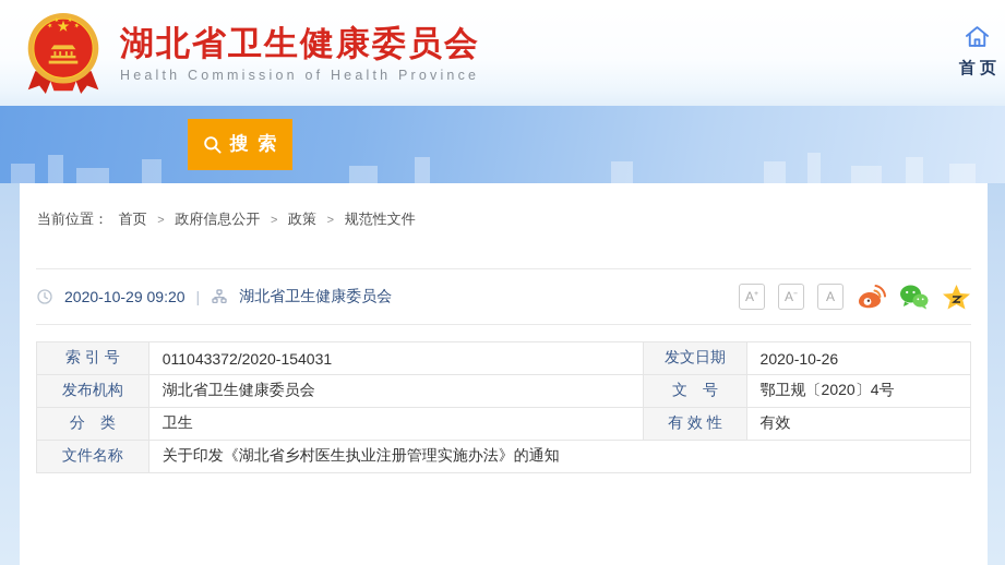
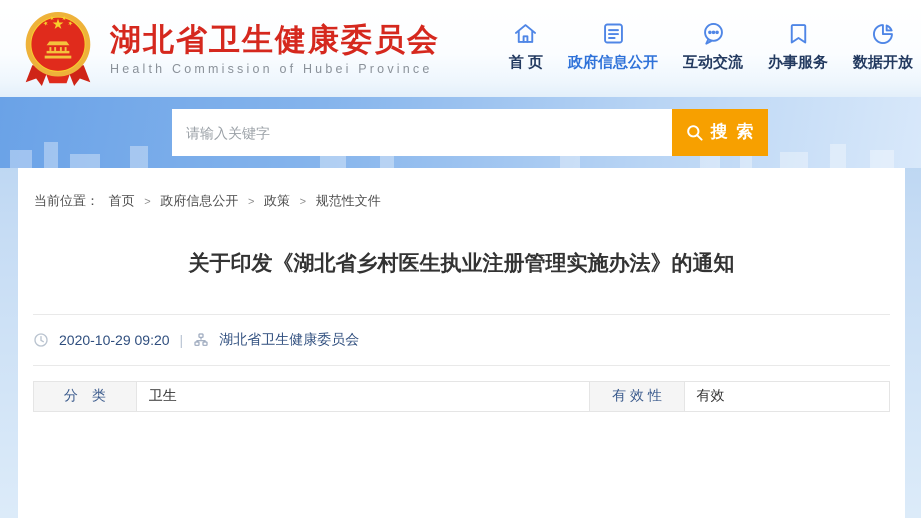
  湖北省卫生健康委员会
- Health Commission of Health Province
+ Health Commission of Hubei Province
  首 页
+ 政府信息公开
+ 互动交流
+ 办事服务
+ 数据开放
+ 请输入关键字
  搜 索
  当前位置： 首页 > 政府信息公开 > 政策 > 规范性文件
+ 关于印发《湖北省乡村医生执业注册管理实施办法》的通知
  2020-10-29 09:20
  |
  湖北省卫生健康委员会
- A⁺
- A⁻
- A
- 索 引 号	011043372/2020-154031	发文日期	2020-10-26
- 发布机构	湖北省卫生健康委员会	文 号	鄂卫规〔2020〕4号
  分 类	卫生	有 效 性	有效
- 文件名称	关于印发《湖北省乡村医生执业注册管理实施办法》的通知
